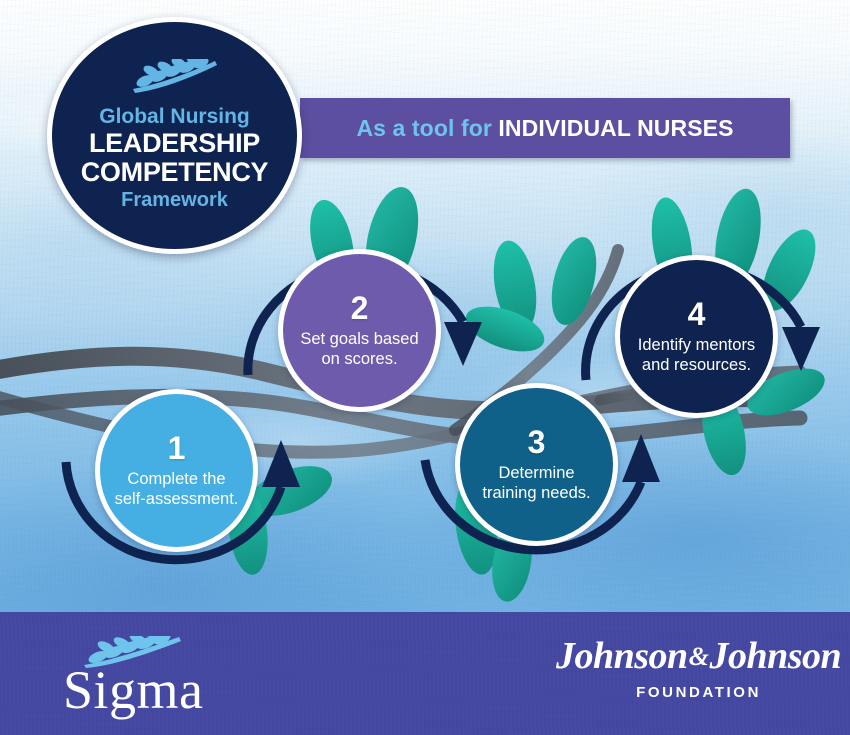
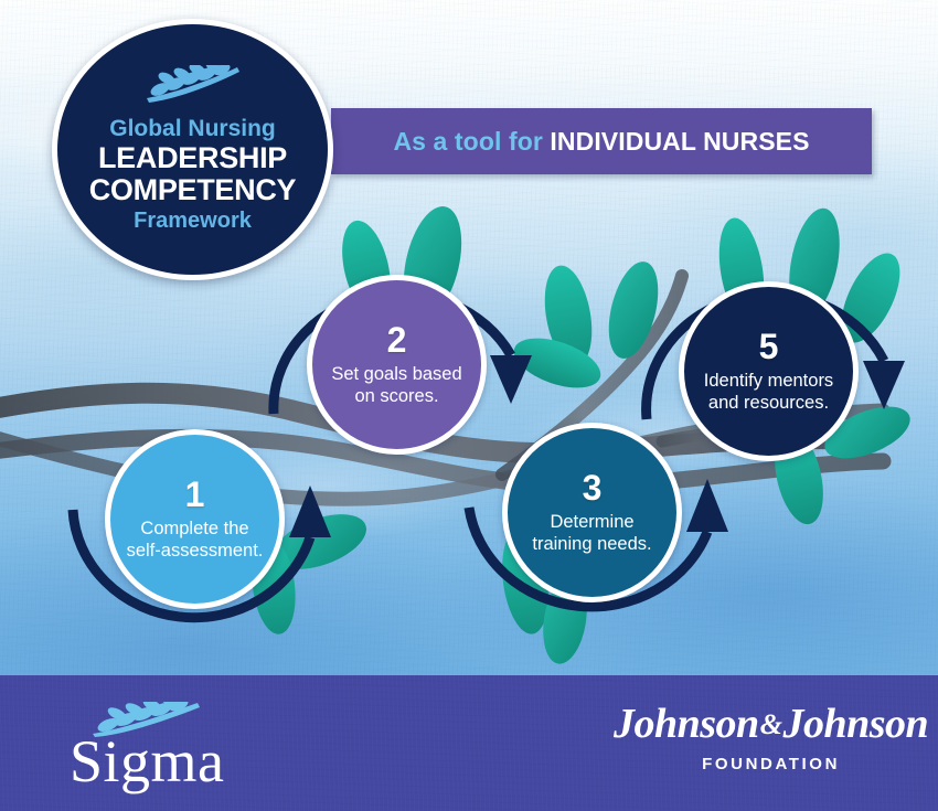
  As a tool for INDIVIDUAL NURSES
  Global Nursing
  LEADERSHIP
  COMPETENCY
  Framework
  1
  Complete the self-assessment.
  2
  Set goals based on scores.
  3
  Determine training needs.
- 4
+ 5
  Identify mentors and resources.
  Sigma
  Johnson&Johnson
  FOUNDATION
